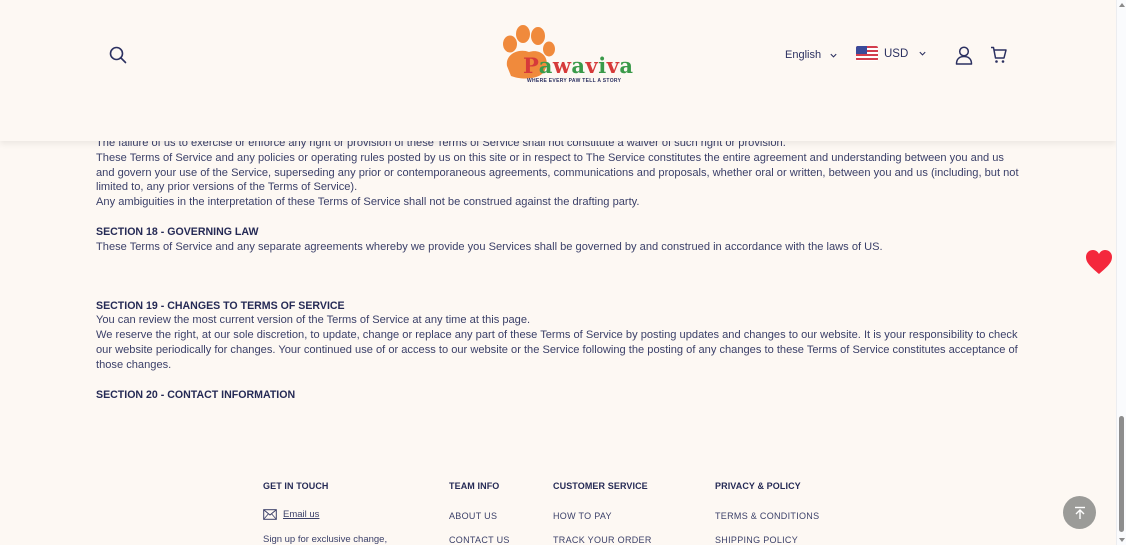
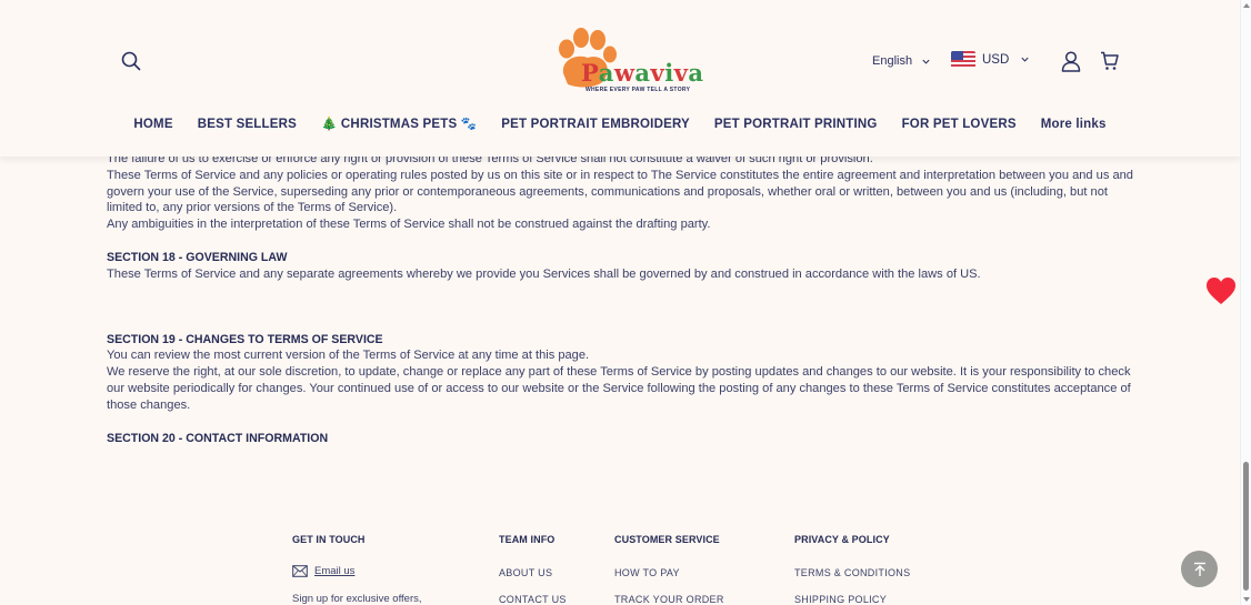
  Pawaviva
  English
  USD
+ HOME
+ BEST SELLERS
+ 🎄 CHRISTMAS PETS 🐾
+ PET PORTRAIT EMBROIDERY
+ PET PORTRAIT PRINTING
+ FOR PET LOVERS
+ More links
  The failure of us to exercise or enforce any right or provision of these Terms of Service shall not constitute a waiver of such right or provision.
- These Terms of Service and any policies or operating rules posted by us on this site or in respect to The Service constitutes the entire agreement and understanding between you and us and govern your use of the Service, superseding any prior or contemporaneous agreements, communications and proposals, whether oral or written, between you and us (including, but not limited to, any prior versions of the Terms of Service).
+ These Terms of Service and any policies or operating rules posted by us on this site or in respect to The Service constitutes the entire agreement and interpretation between you and us and govern your use of the Service, superseding any prior or contemporaneous agreements, communications and proposals, whether oral or written, between you and us (including, but not limited to, any prior versions of the Terms of Service).
  Any ambiguities in the interpretation of these Terms of Service shall not be construed against the drafting party.
  SECTION 18 - GOVERNING LAW
  These Terms of Service and any separate agreements whereby we provide you Services shall be governed by and construed in accordance with the laws of US.
  SECTION 19 - CHANGES TO TERMS OF SERVICE
  You can review the most current version of the Terms of Service at any time at this page.
  We reserve the right, at our sole discretion, to update, change or replace any part of these Terms of Service by posting updates and changes to our website. It is your responsibility to check our website periodically for changes. Your continued use of or access to our website or the Service following the posting of any changes to these Terms of Service constitutes acceptance of those changes.
  SECTION 20 - CONTACT INFORMATION
  GET IN TOUCH
  Email us
- Sign up for exclusive change,
+ Sign up for exclusive offers,
  TEAM INFO
  ABOUT US
  CONTACT US
  CUSTOMER SERVICE
  HOW TO PAY
  TRACK YOUR ORDER
  PRIVACY & POLICY
  TERMS & CONDITIONS
  SHIPPING POLICY
